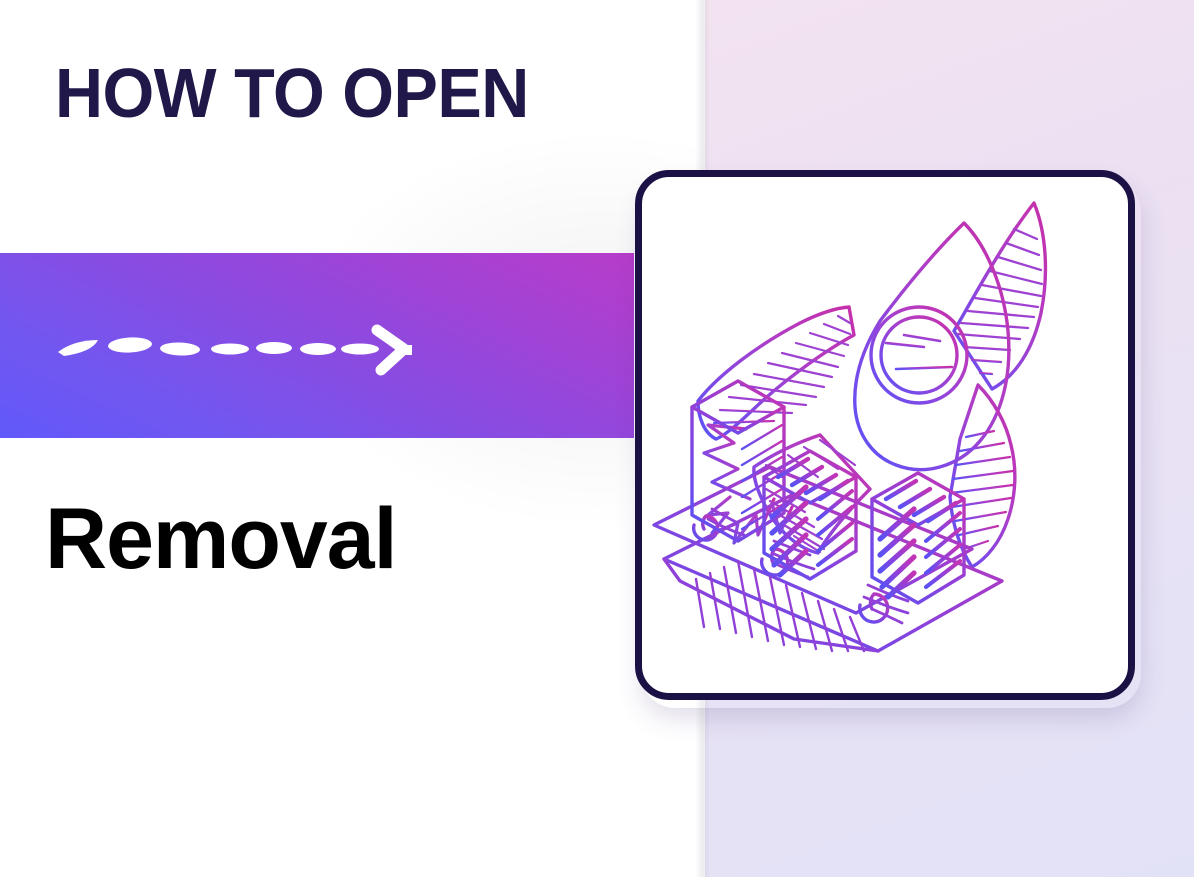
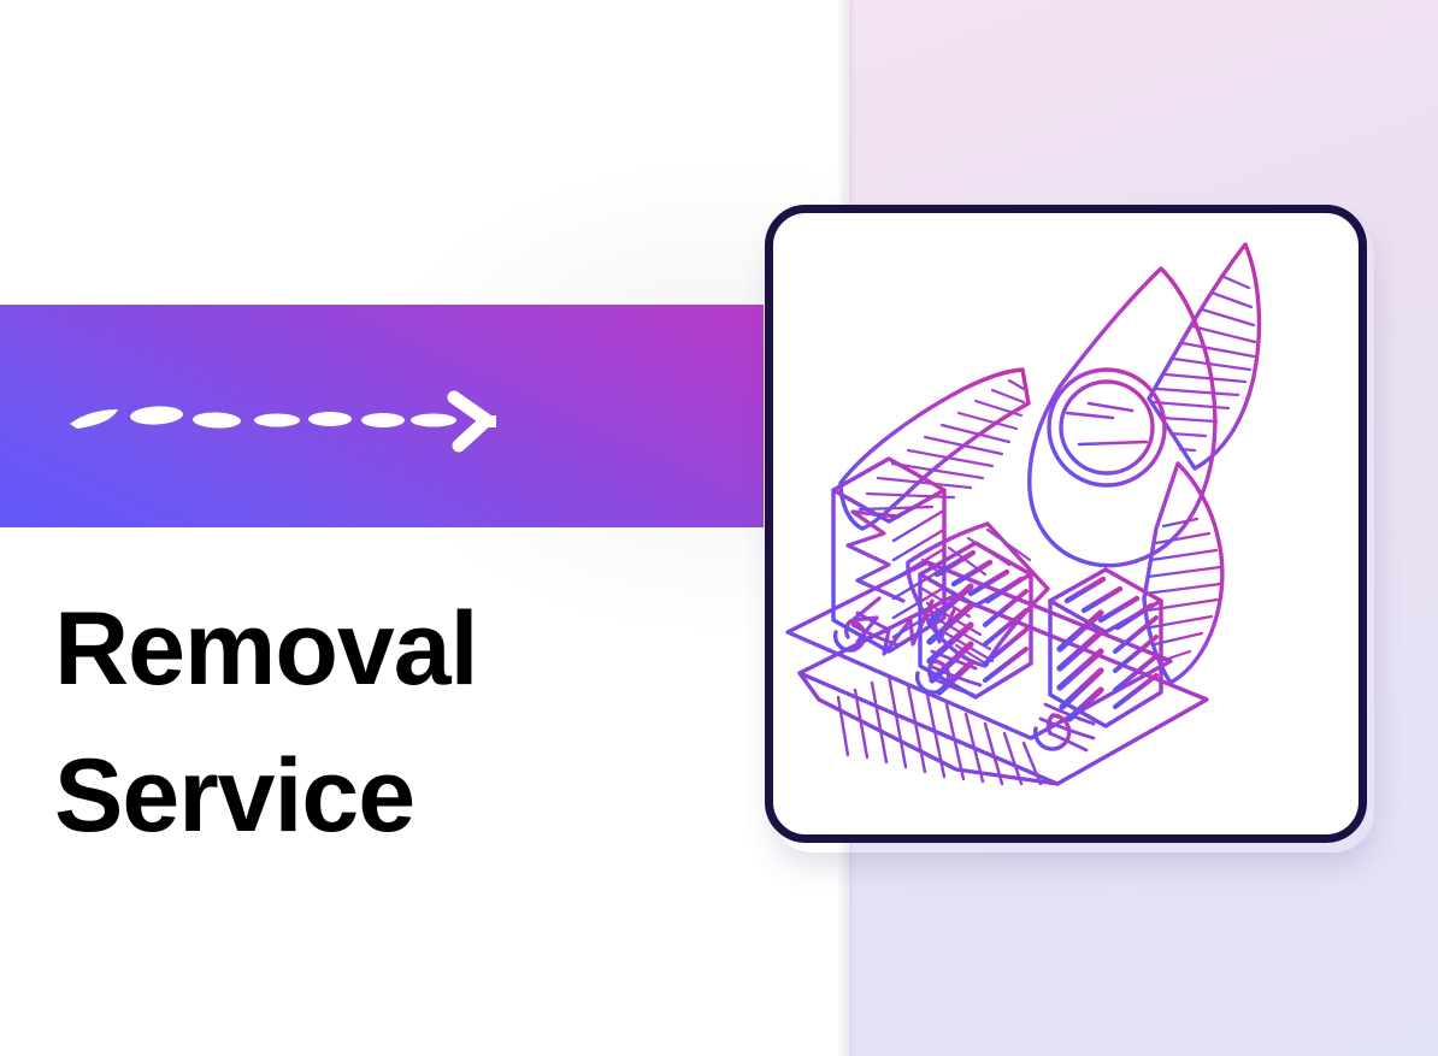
- HOW TO OPEN
  Removal
+ Service
